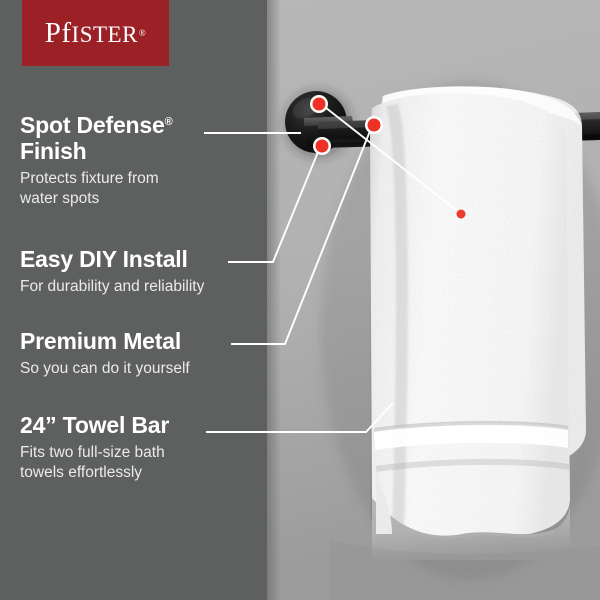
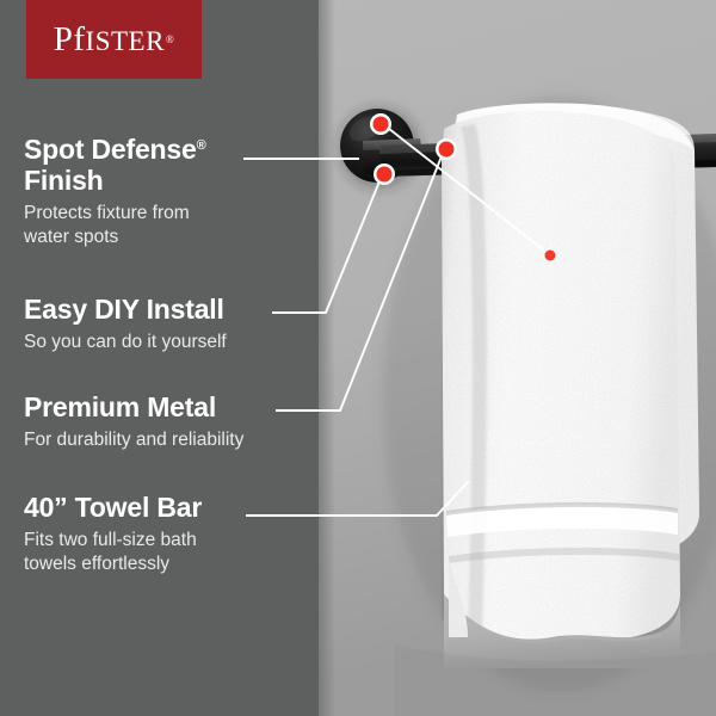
  PfISTER®
  Spot Defense®
  Finish
  Protects fixture from
  water spots
  Easy DIY Install
- For durability and reliability
+ So you can do it yourself
  Premium Metal
- So you can do it yourself
+ For durability and reliability
- 24” Towel Bar
+ 40” Towel Bar
  Fits two full-size bath
  towels effortlessly
